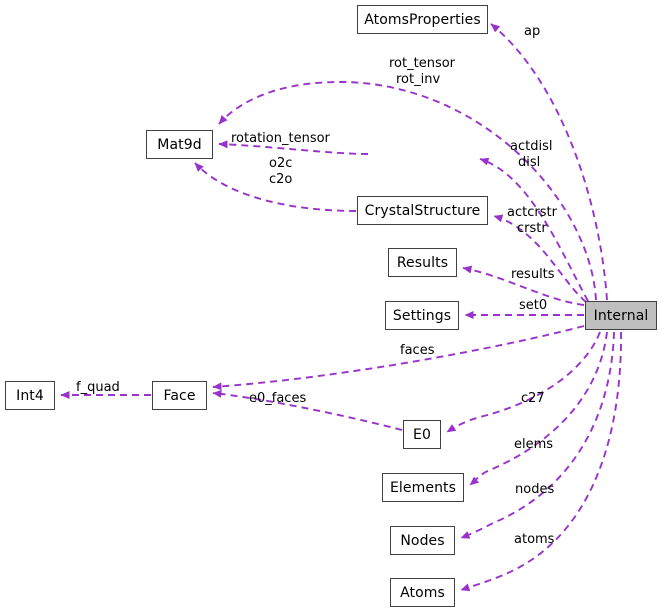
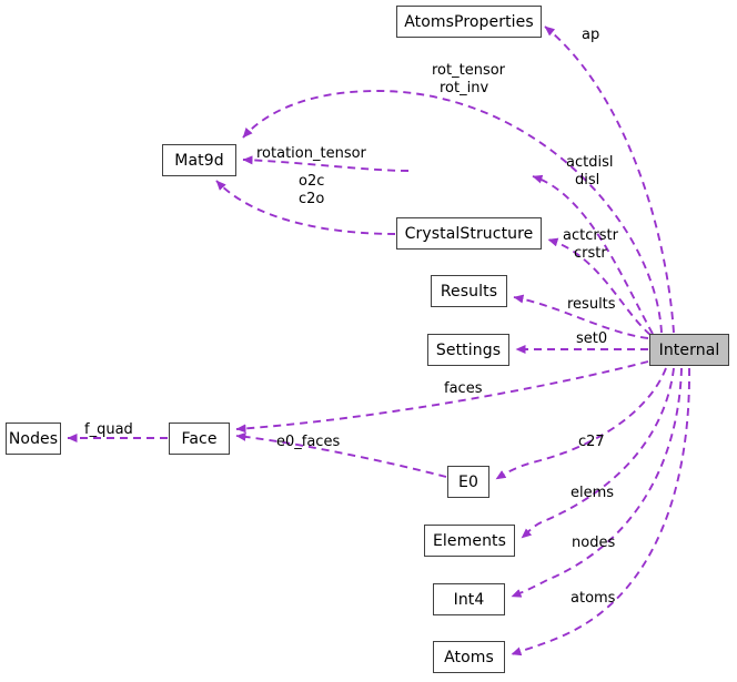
  AtomsProperties
  Mat9d
  CrystalStructure
  Results
  Settings
  Internal
- Int4
+ Nodes
  Face
  E0
  Elements
- Nodes
+ Int4
  Atoms
  ap
  rot_tensor
  rot_inv
  rotation_tensor
  actdisl
  disl
  o2c
  c2o
  actcrstr
  crstr
  results
  set0
  faces
  f_quad
  e0_faces
  c27
  elems
  nodes
  atoms
